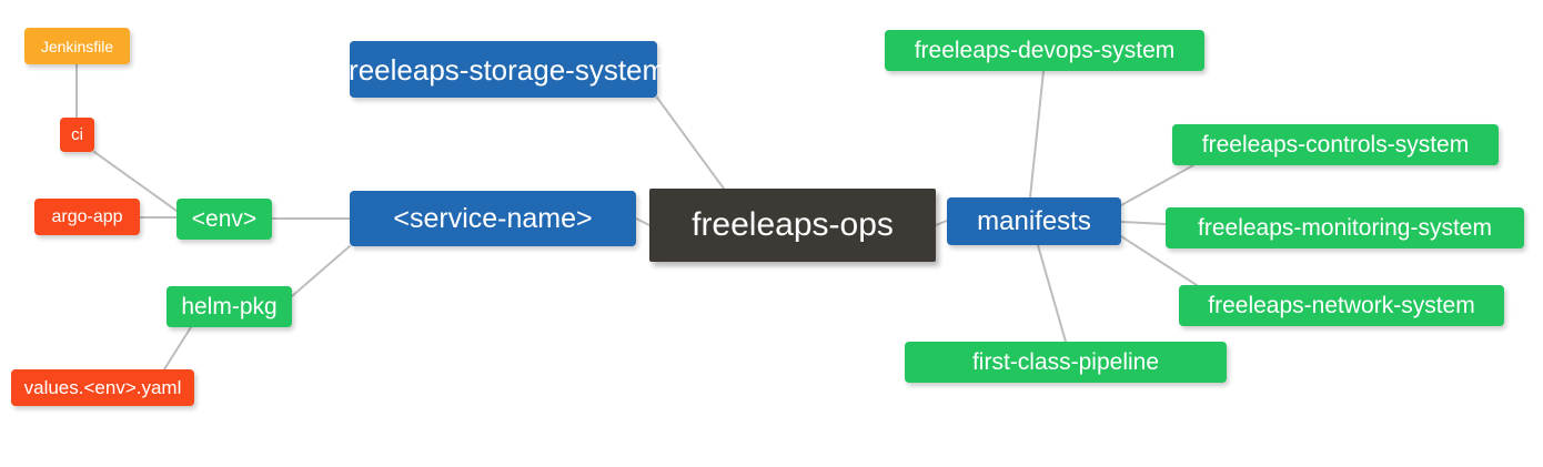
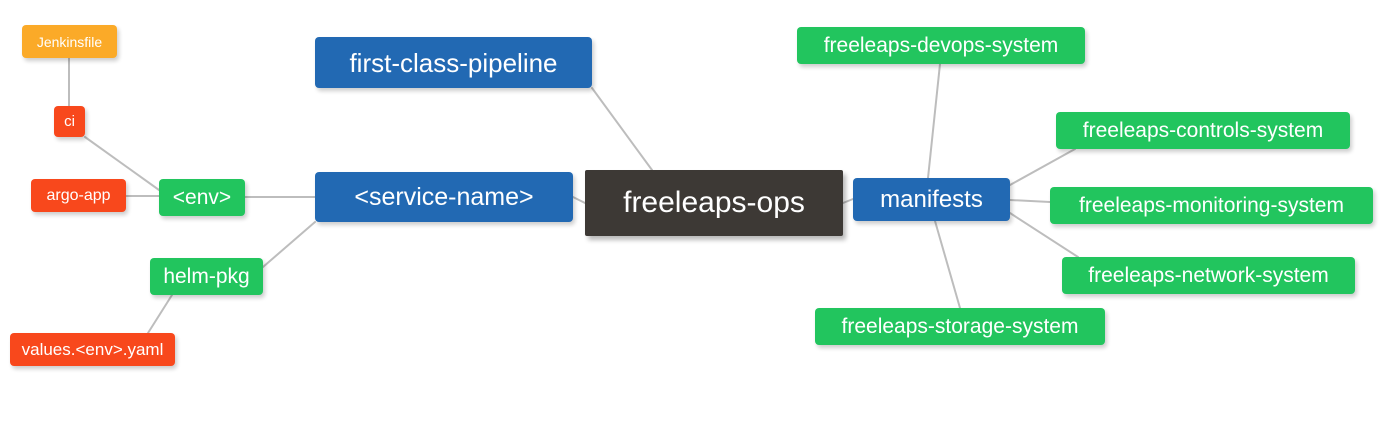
  freeleaps-ops
  <service-name>
  manifests
- freeleaps-storage-system
+ first-class-pipeline
  <env>
  helm-pkg
  ci
  Jenkinsfile
  argo-app
  values.<env>.yaml
  freeleaps-devops-system
  freeleaps-controls-system
  freeleaps-monitoring-system
  freeleaps-network-system
- first-class-pipeline
+ freeleaps-storage-system
